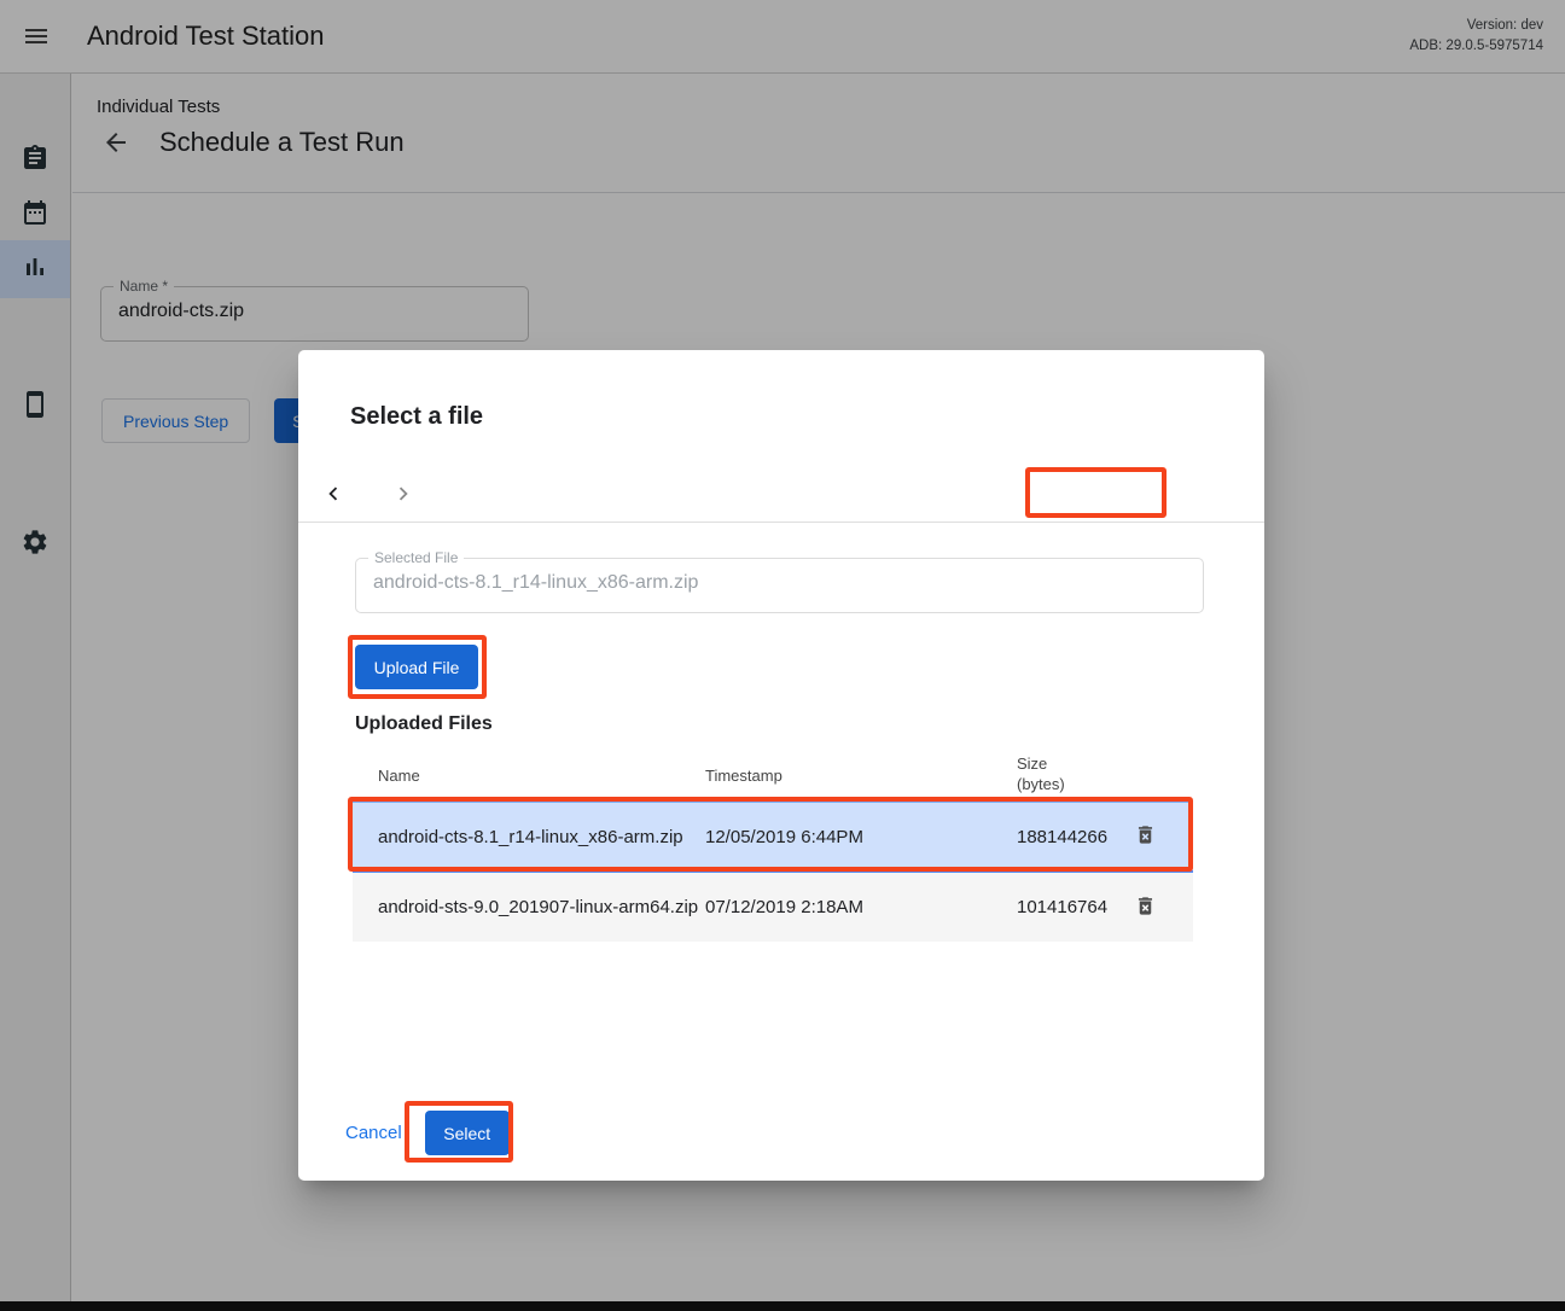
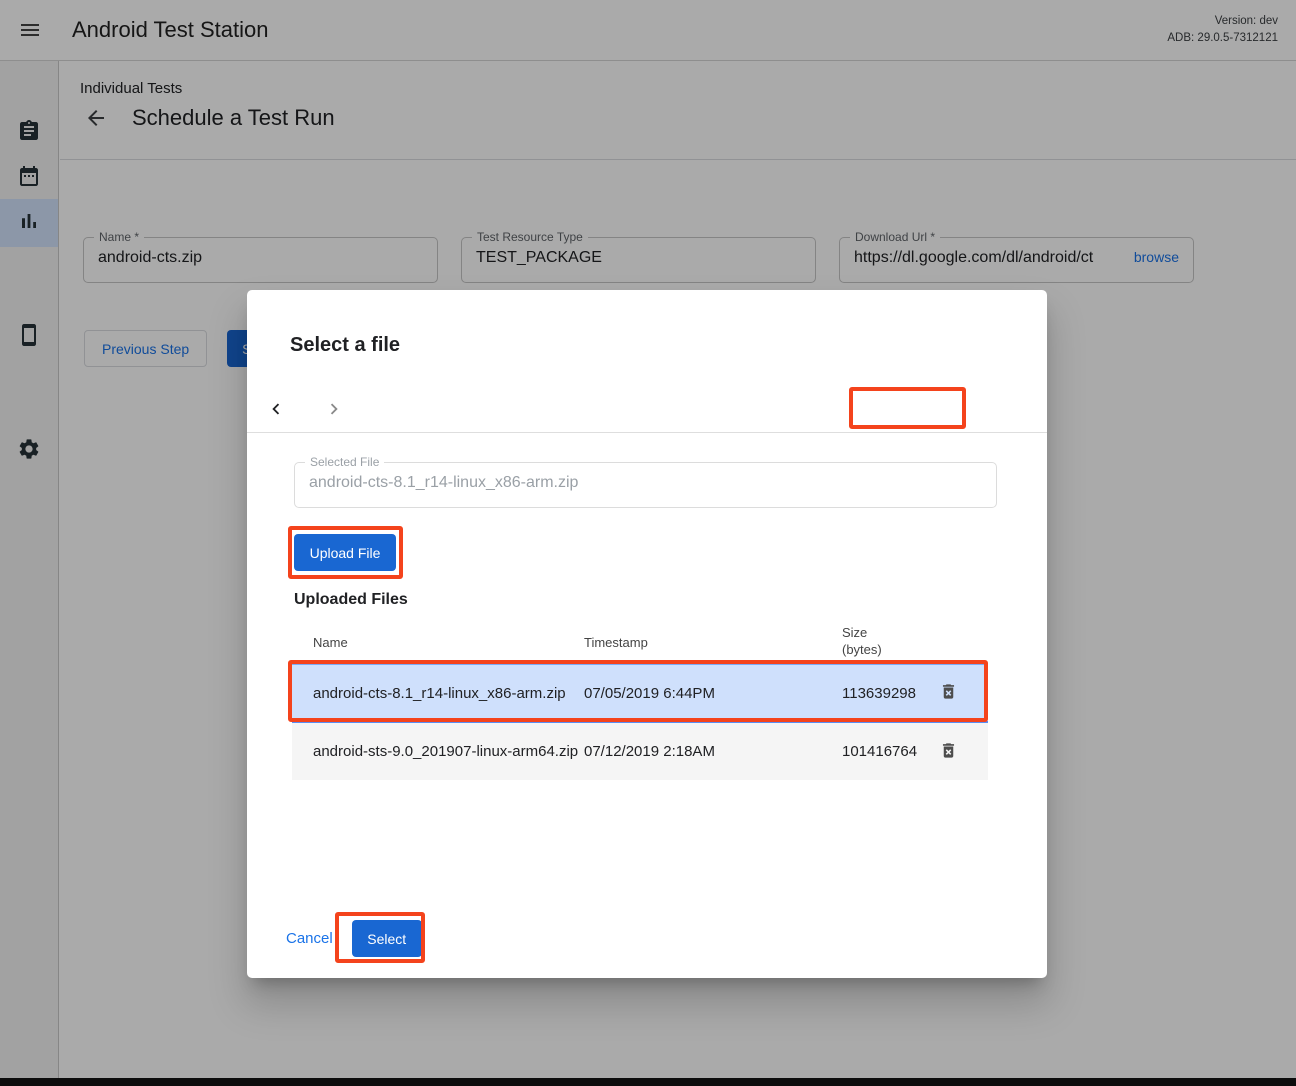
  Android Test Station
  Version: dev
- ADB: 29.0.5-5975714
+ ADB: 29.0.5-7312121
  Individual Tests
  Schedule a Test Run
  Name *
  android-cts.zip
+ Test Resource Type
+ TEST_PACKAGE
+ Download Url *
+ https://dl.google.com/dl/android/ct
+ browse
  Previous Step
  Select a file
  Selected File
  android-cts-8.1_r14-linux_x86-arm.zip
  Upload File
  Uploaded Files
  Name
  Timestamp
  Size
  (bytes)
  android-cts-8.1_r14-linux_x86-arm.zip
- 12/05/2019 6:44PM
+ 07/05/2019 6:44PM
- 188144266
+ 113639298
  android-sts-9.0_201907-linux-arm64.zip
  07/12/2019 2:18AM
  101416764
  Cancel
  Select
